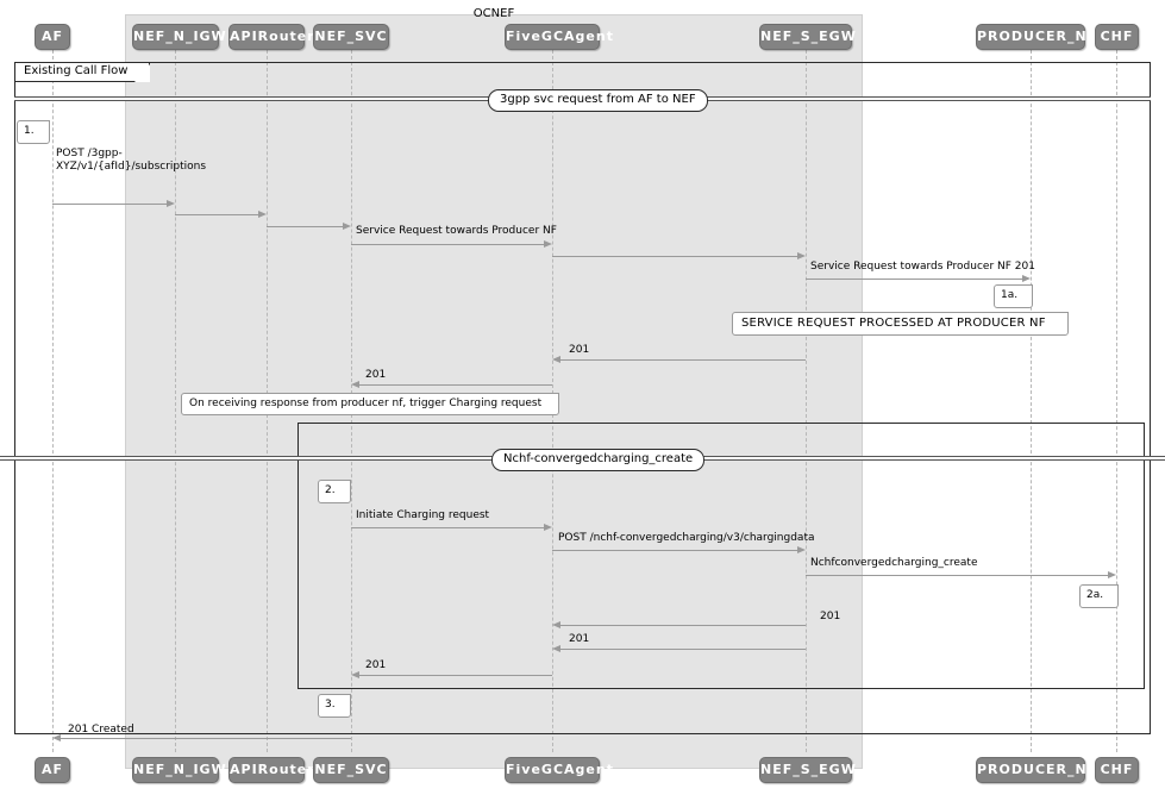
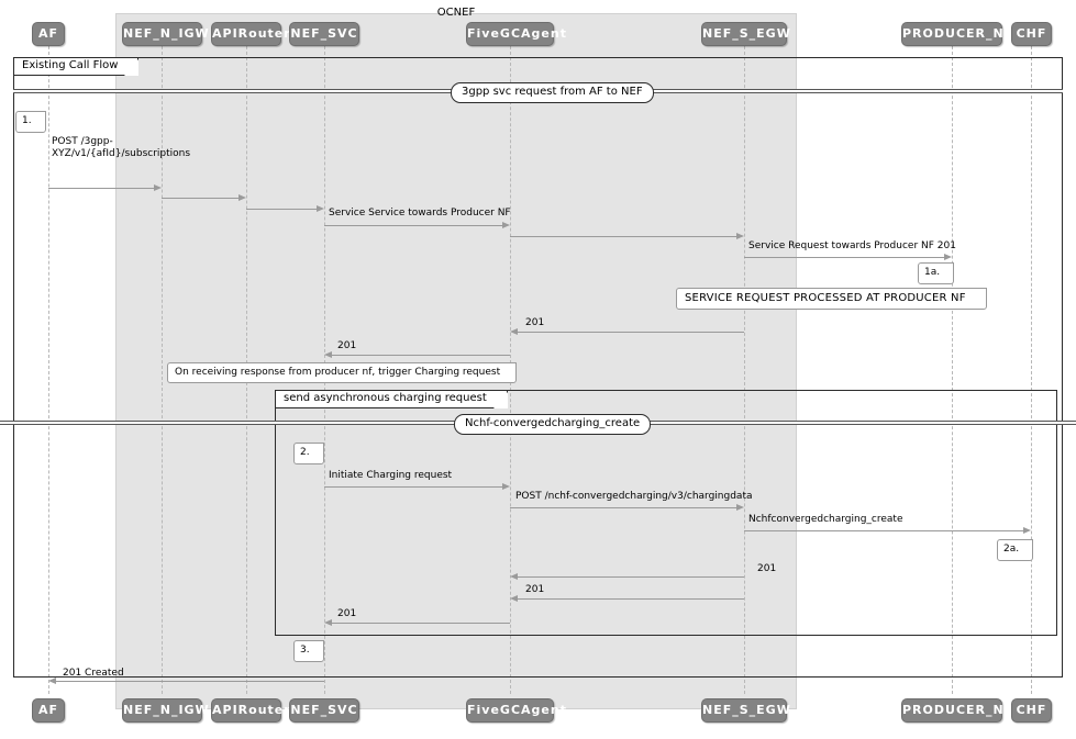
  OCNEF
  AF
  NEF_N_IGW
  APIRouter
  NEF_SVC
  FiveGCAgent
  NEF_S_EGW
  PRODUCER_NF
  CHF
  AF
  NEF_N_IGW
  APIRouter
  NEF_SVC
  FiveGCAgent
  NEF_S_EGW
  PRODUCER_NF
  CHF
  Existing Call Flow
  3gpp svc request from AF to NEF
  1.
  POST /3gpp-XYZ/v1/{afId}/subscriptions
- Service Request towards Producer NF
+ Service Service towards Producer NF
  Service Request towards Producer NF 201
  1a.
  SERVICE REQUEST PROCESSED AT PRODUCER NF
  201
  201
  On receiving response from producer nf, trigger Charging request
+ send asynchronous charging request
  Nchf-convergedcharging_create
  2.
  Initiate Charging request
  POST /nchf-convergedcharging/v3/chargingdata
  Nchfconvergedcharging_create
  2a.
  201
  201
  201
  3.
  201 Created
